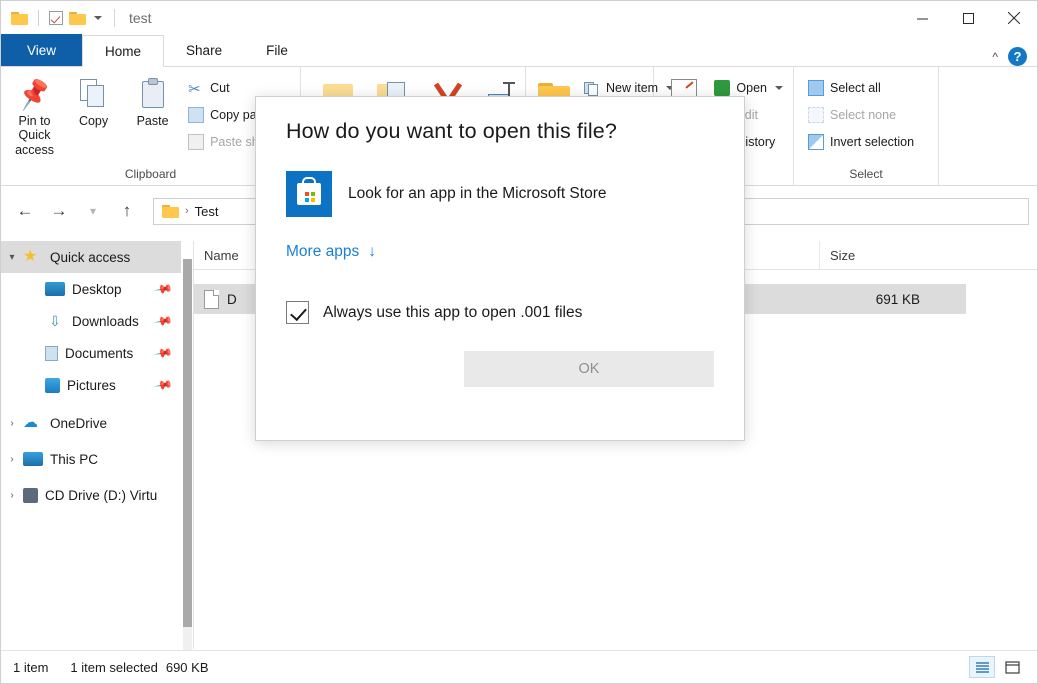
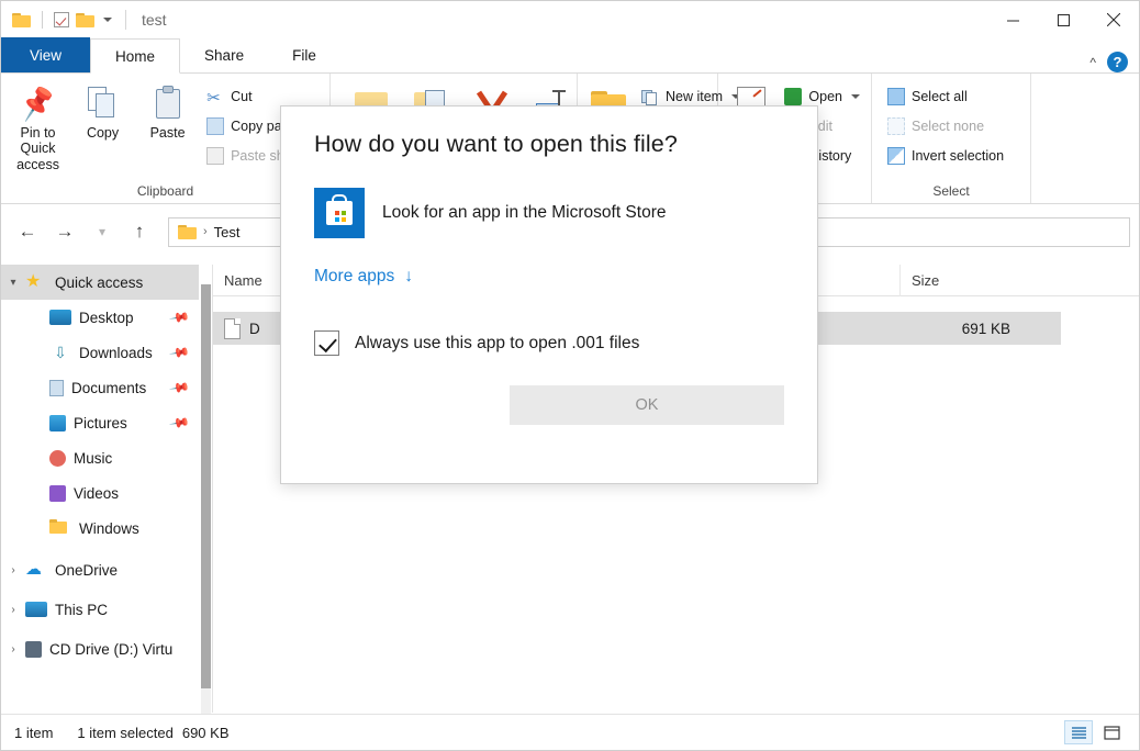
  test
  View
  Home
  Share
  File
  ^
  ?
  Pin to Quick access
  Copy
  Paste
  ✂
  Cut
  Copy pa
  Clipboard
  New item
  Open
  dit
  istory
  Select all
  Select none
  Invert selection
  Select
  ←
  →
  ▾
  ↑
  ›
  Test
  ▾
  ★
  Quick access
  Desktop
  ⇩
  Downloads
  Documents
  Pictures
+ Music
+ Videos
+ Windows
  ›
  ☁
  OneDrive
  ›
  This PC
  ›
  CD Drive (D:) Virtu
  Name
  Size
  D
  691 KB
  1 item
  1 item selected
  690 KB
  How do you want to open this file?
  Look for an app in the Microsoft Store
  More apps
  ↓
  Always use this app to open .001 files
  OK
